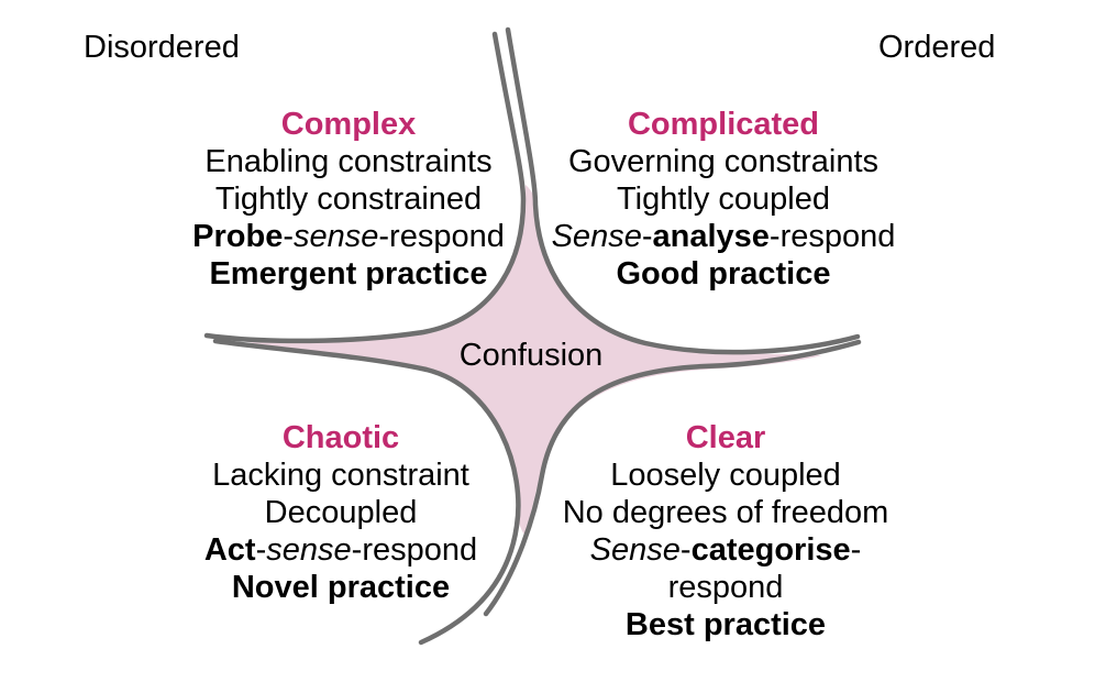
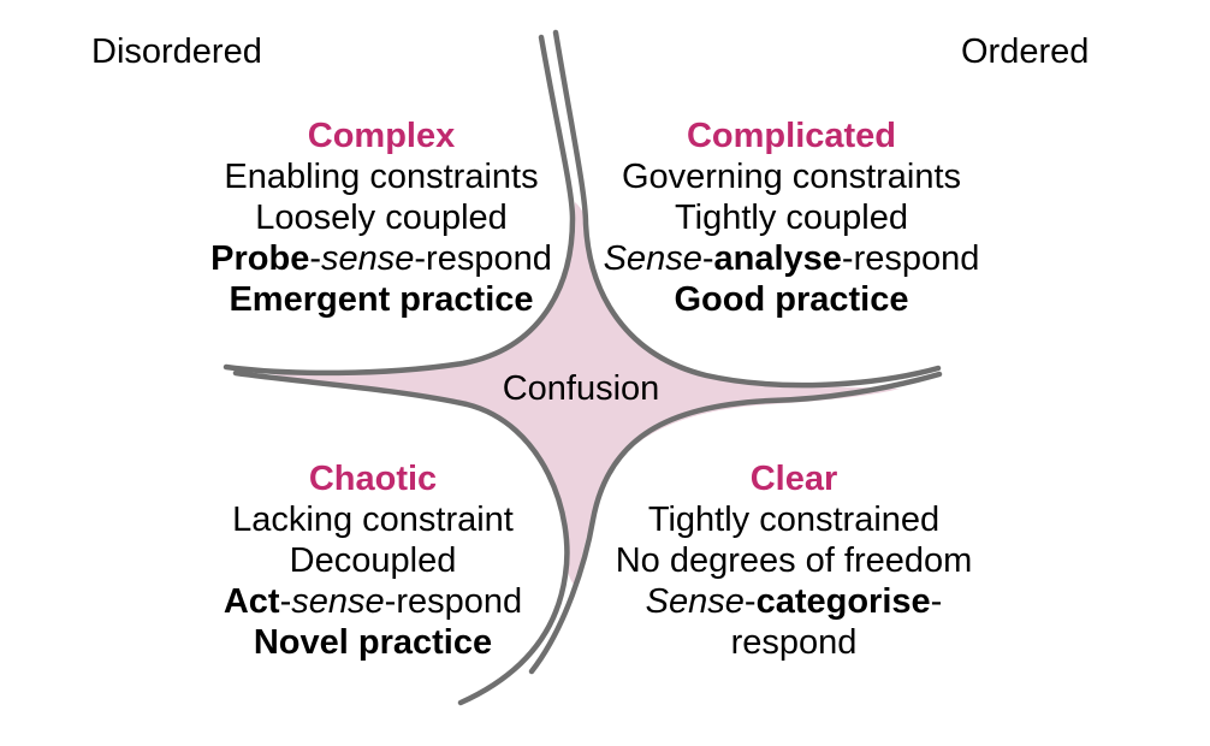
  Disordered
  Ordered
  Complex
  Enabling constraints
- Tightly constrained
+ Loosely coupled
  Probe-sense-respond
  Emergent practice
  Complicated
  Governing constraints
  Tightly coupled
  Sense-analyse-respond
  Good practice
  Chaotic
  Lacking constraint
  Decoupled
  Act-sense-respond
  Novel practice
  Clear
- Loosely coupled
+ Tightly constrained
  No degrees of freedom
  Sense-categorise-respond
- Best practice
  Confusion
